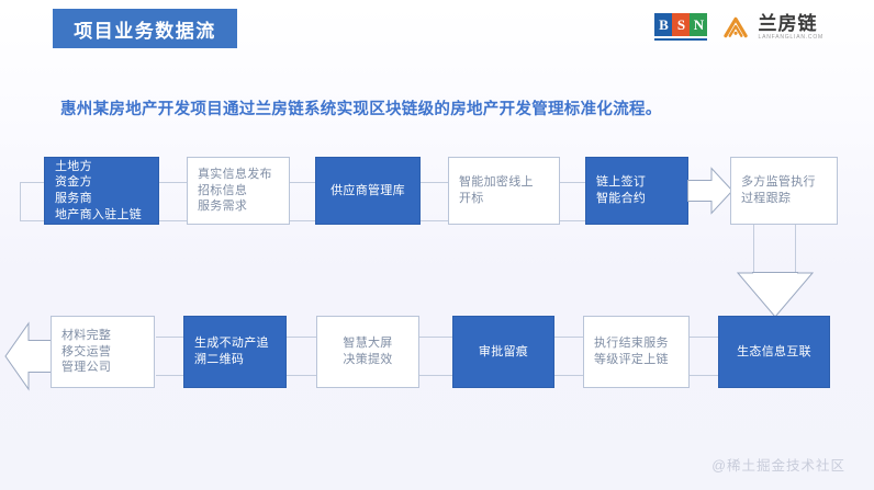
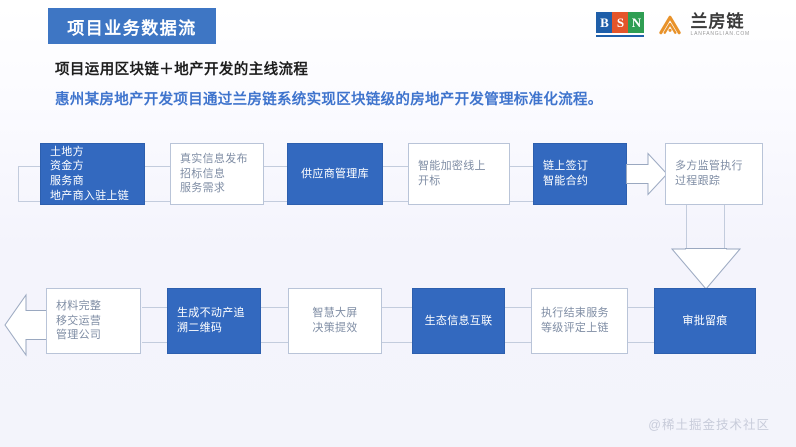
  项目业务数据流
  B
  S
  N
  兰房链
+ 项目运用区块链＋地产开发的主线流程
  惠州某房地产开发项目通过兰房链系统实现区块链级的房地产开发管理标准化流程。
  土地方
  资金方
  服务商
  地产商入驻上链
  真实信息发布
  招标信息
  服务需求
  供应商管理库
  智能加密线上
  开标
  链上签订
  智能合约
  多方监管执行
  过程跟踪
  材料完整
  移交运营
  管理公司
  生成不动产追
  溯二维码
  智慧大屏
  决策提效
- 审批留痕
+ 生态信息互联
  执行结束服务
  等级评定上链
- 生态信息互联
+ 审批留痕
  @稀土掘金技术社区
